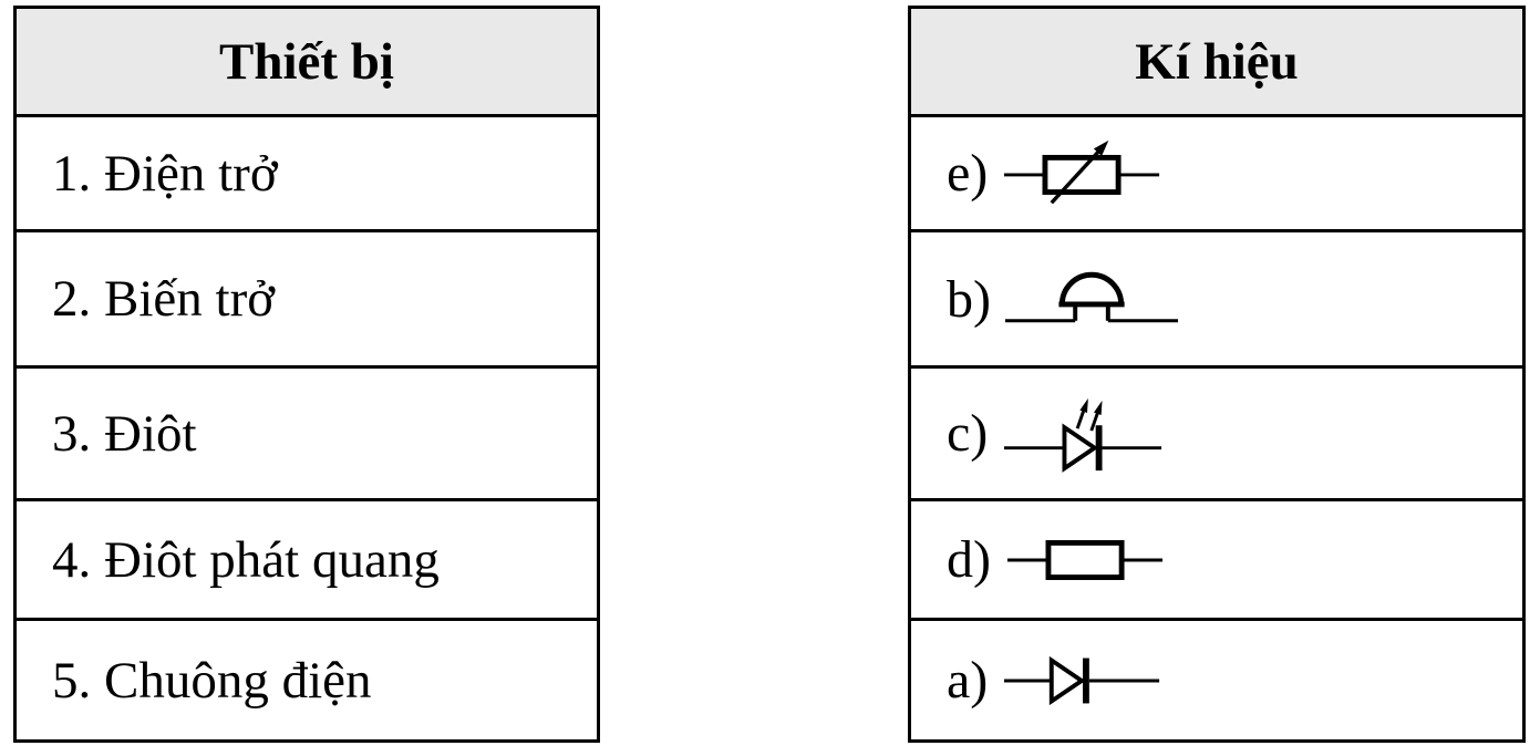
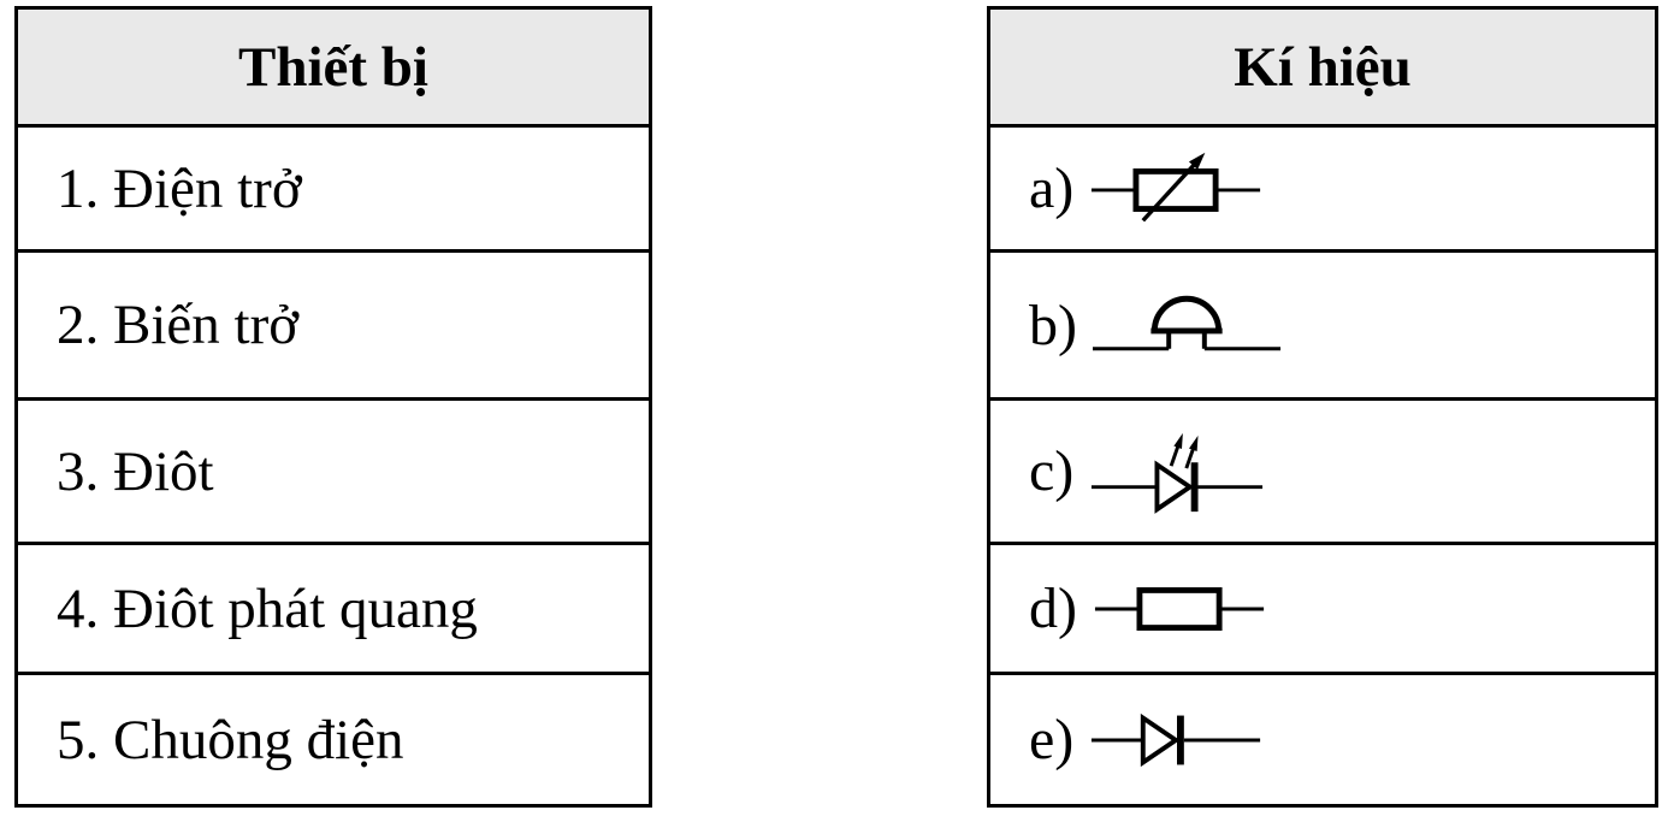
  Thiết bị
  1. Điện trở
  2. Biến trở
  3. Điôt
  4. Điôt phát quang
  5. Chuông điện
  Kí hiệu
- e)
+ a)
  b)
  c)
  d)
- a)
+ e)
